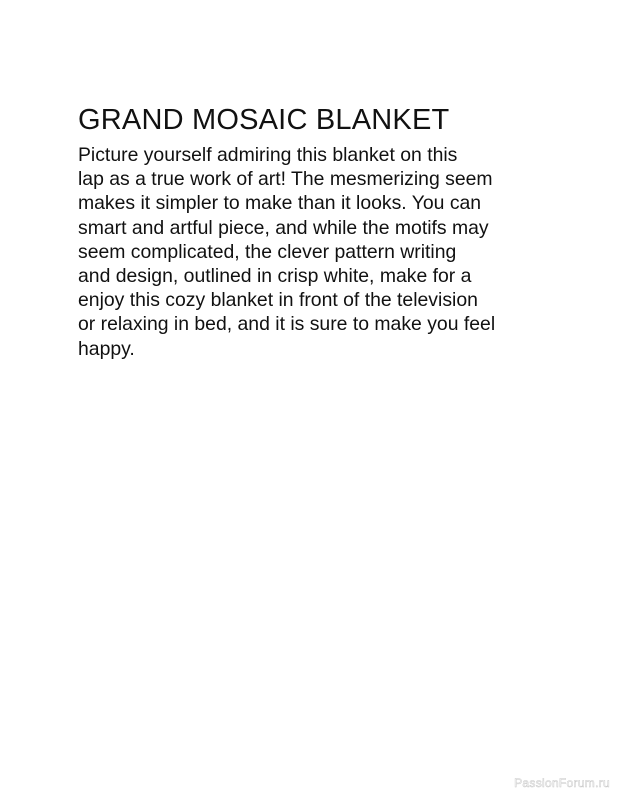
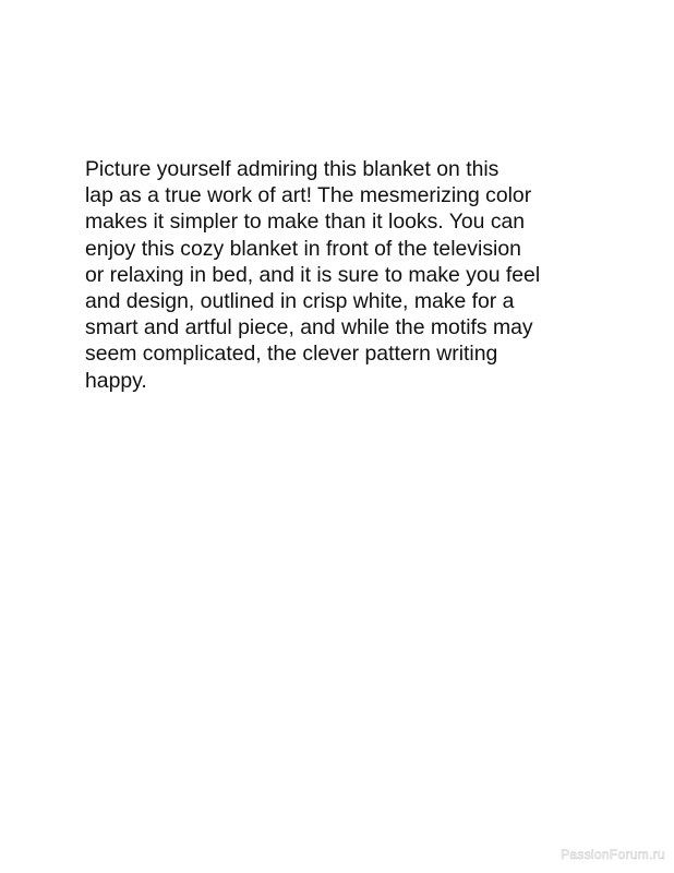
- GRAND MOSAIC BLANKET
  Picture yourself admiring this blanket on this
- lap as a true work of art! The mesmerizing seem
+ lap as a true work of art! The mesmerizing color
  makes it simpler to make than it looks. You can
- smart and artful piece, and while the motifs may
+ enjoy this cozy blanket in front of the television
- seem complicated, the clever pattern writing
+ or relaxing in bed, and it is sure to make you feel
  and design, outlined in crisp white, make for a
- enjoy this cozy blanket in front of the television
+ smart and artful piece, and while the motifs may
- or relaxing in bed, and it is sure to make you feel
+ seem complicated, the clever pattern writing
  happy.
  PassionForum.ru
